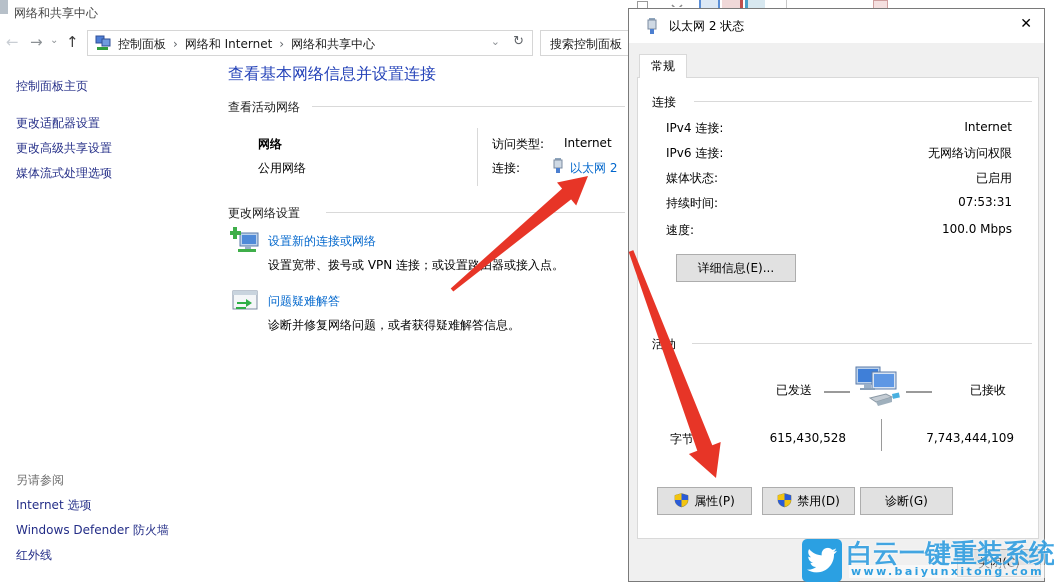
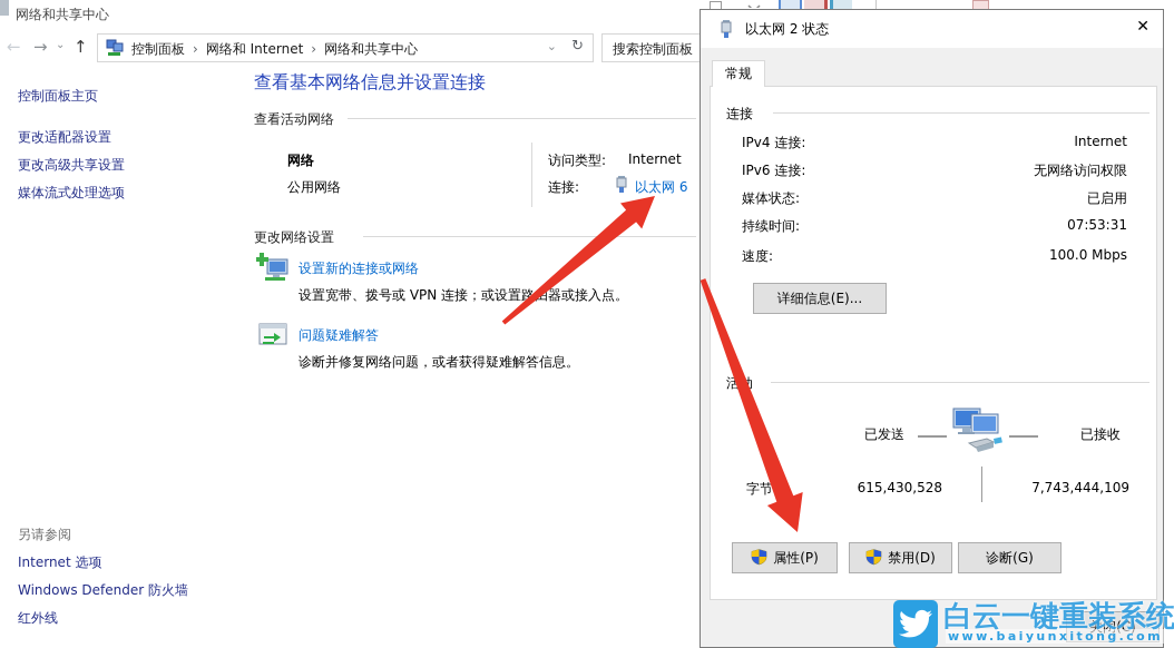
  网络和共享中心
  ←
  →
  ⌄
  ↑
  控制面板 › 网络和 Internet › 网络和共享中心
  ⌄
  ↻
  搜索控制面板
  控制面板主页
  更改适配器设置
  更改高级共享设置
  媒体流式处理选项
  另请参阅
  Internet 选项
  Windows Defender 防火墙
  红外线
  查看基本网络信息并设置连接
  查看活动网络
  网络
  公用网络
  访问类型:
  Internet
  连接:
- 以太网 2
+ 以太网 6
  更改网络设置
  设置新的连接或网络
  设置宽带、拨号或 VPN 连接；或设置路器或接入点。
  问题疑难解答
  诊断并修复网络问题，或者获得疑难解答信息。
  以太网 2 状态
  ✕
  常规
  连接
  IPv4 连接:
  Internet
  IPv6 连接:
  无网络访问权限
  媒体状态:
  已启用
  持续时间:
  07:53:31
  速度:
  100.0 Mbps
  详细信息(E)...
  已发送
  已接收
  615,430,528
  7,743,444,109
  属性(P)
  禁用(D)
  诊断(G)
  关闭(C)
  白云一键重装系统
  www.baiyunxitong.com
